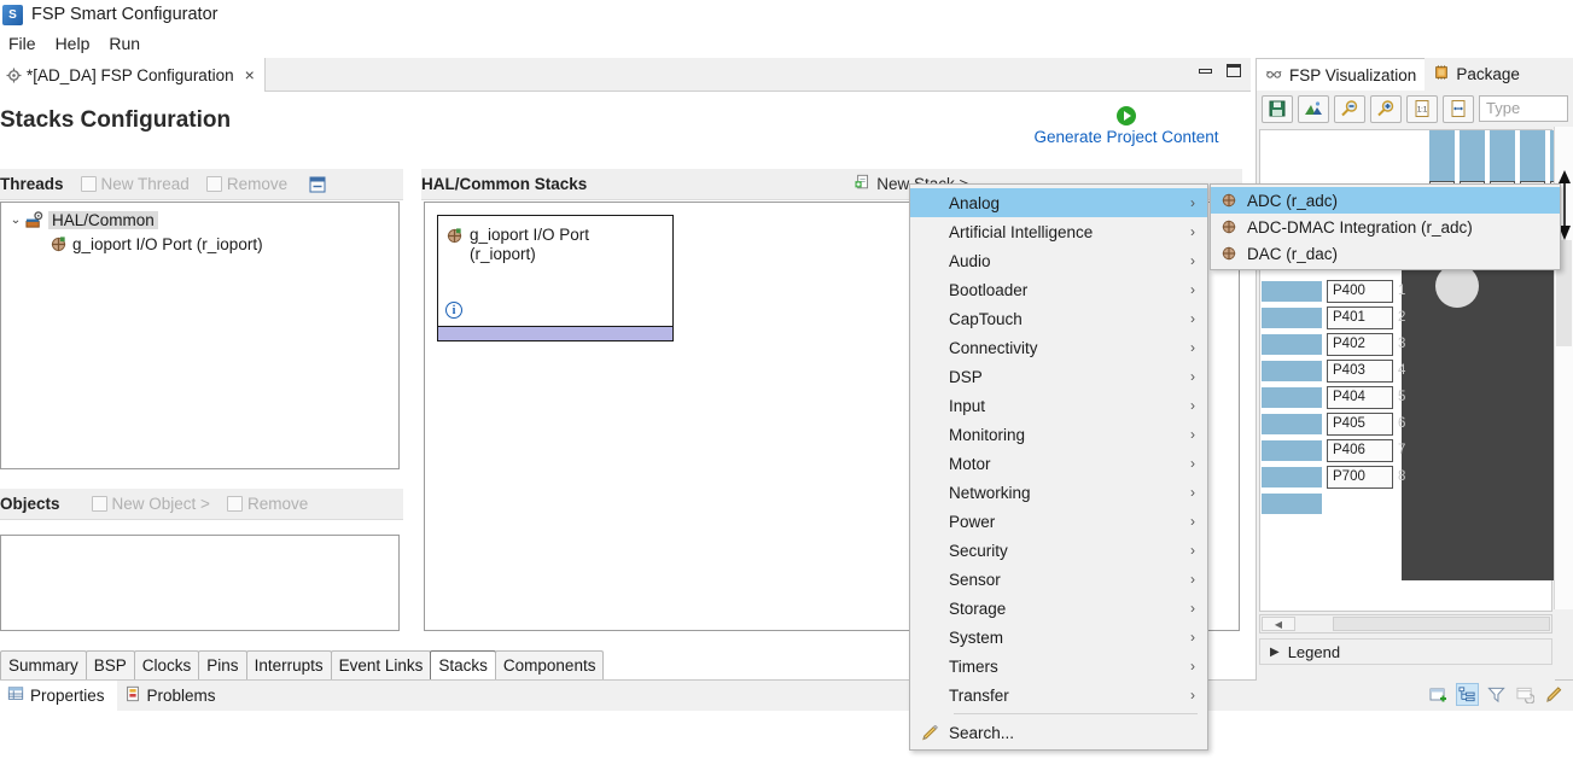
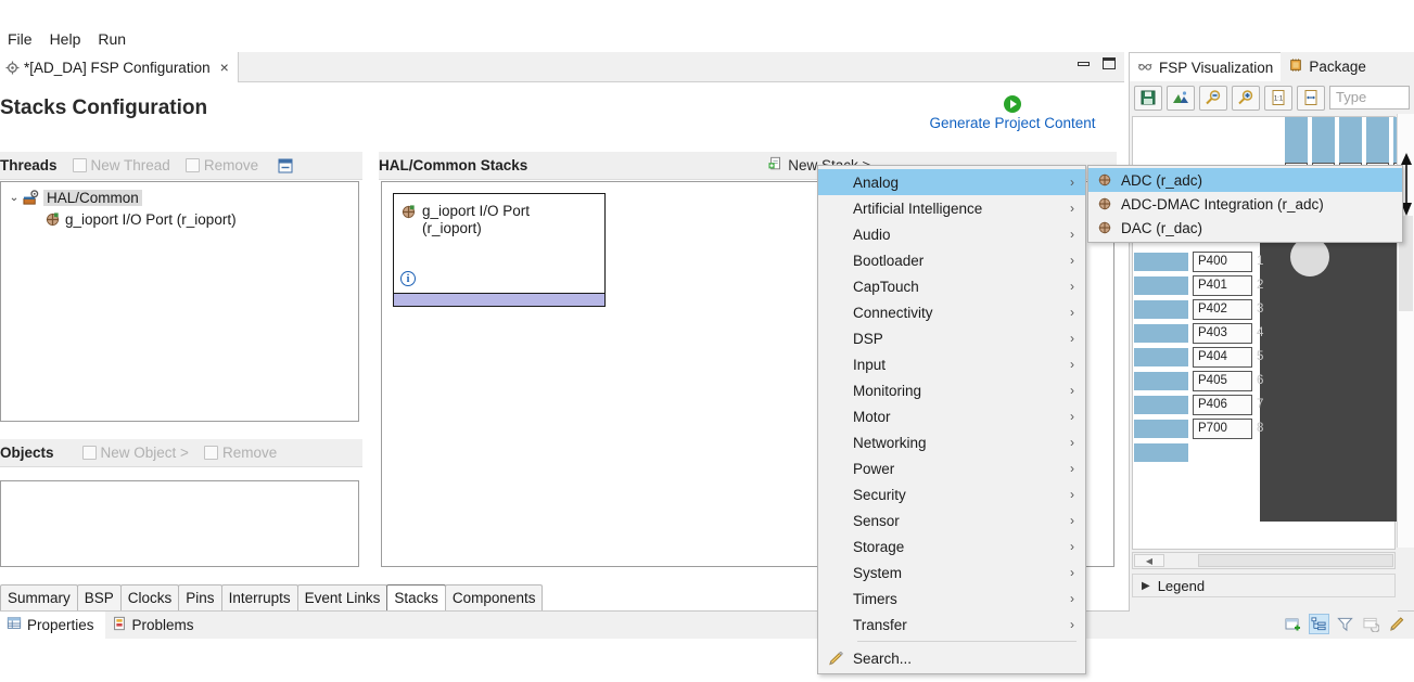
- S
- FSP Smart Configurator
  File
  Help
  Run
  *[AD_DA] FSP Configuration
  ×
  Stacks Configuration
  Generate Project Content
  Threads
  New Thread
  Remove
  ⌄
  HAL/Common
  g_ioport I/O Port (r_ioport)
  Objects
  New Object >
  Remove
  HAL/Common Stacks
  g_ioport I/O Port
  (r_ioport)
  i
  Summary
  BSP
  Clocks
  Pins
  Interrupts
  Event Links
  Stacks
  Components
  Properties
  Problems
  FSP Visualization
  Package
  Type
  P400
  1
  P401
  2
  P402
  3
  P403
  4
  P404
  5
  P405
  6
  P406
  7
  P700
  8
  ◀
  ▶
  Legend
  Analog
  ›
  Artificial Intelligence
  ›
  Audio
  ›
  Bootloader
  ›
  CapTouch
  ›
  Connectivity
  ›
  DSP
  ›
  Input
  ›
  Monitoring
  ›
  Motor
  ›
  Networking
  ›
  Power
  ›
  Security
  ›
  Sensor
  ›
  Storage
  ›
  System
  ›
  Timers
  ›
  Transfer
  ›
  Search...
  ADC (r_adc)
  ADC-DMAC Integration (r_adc)
  DAC (r_dac)
